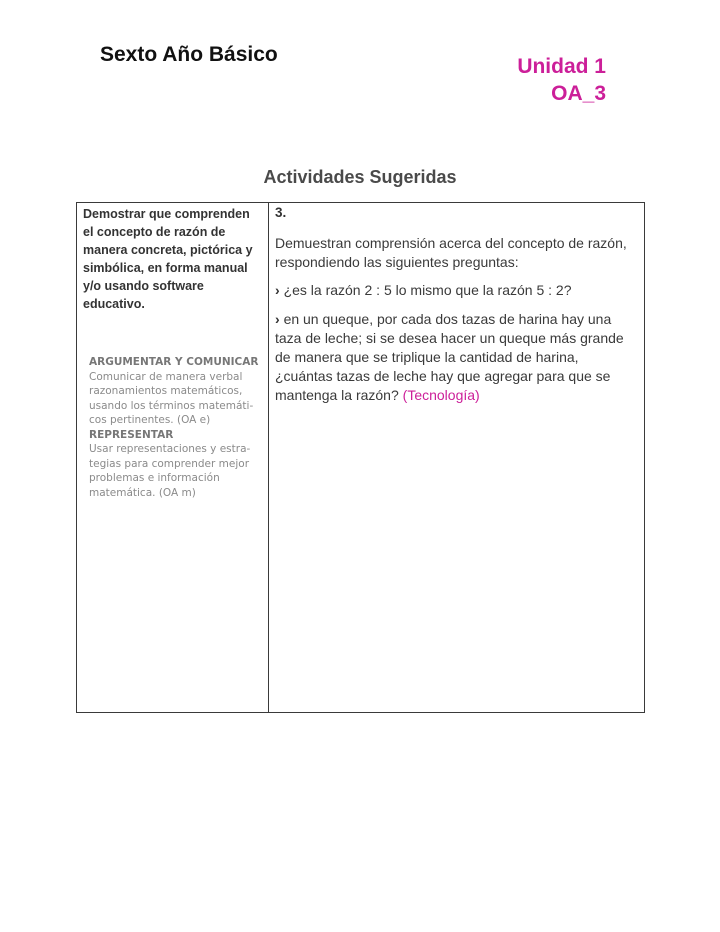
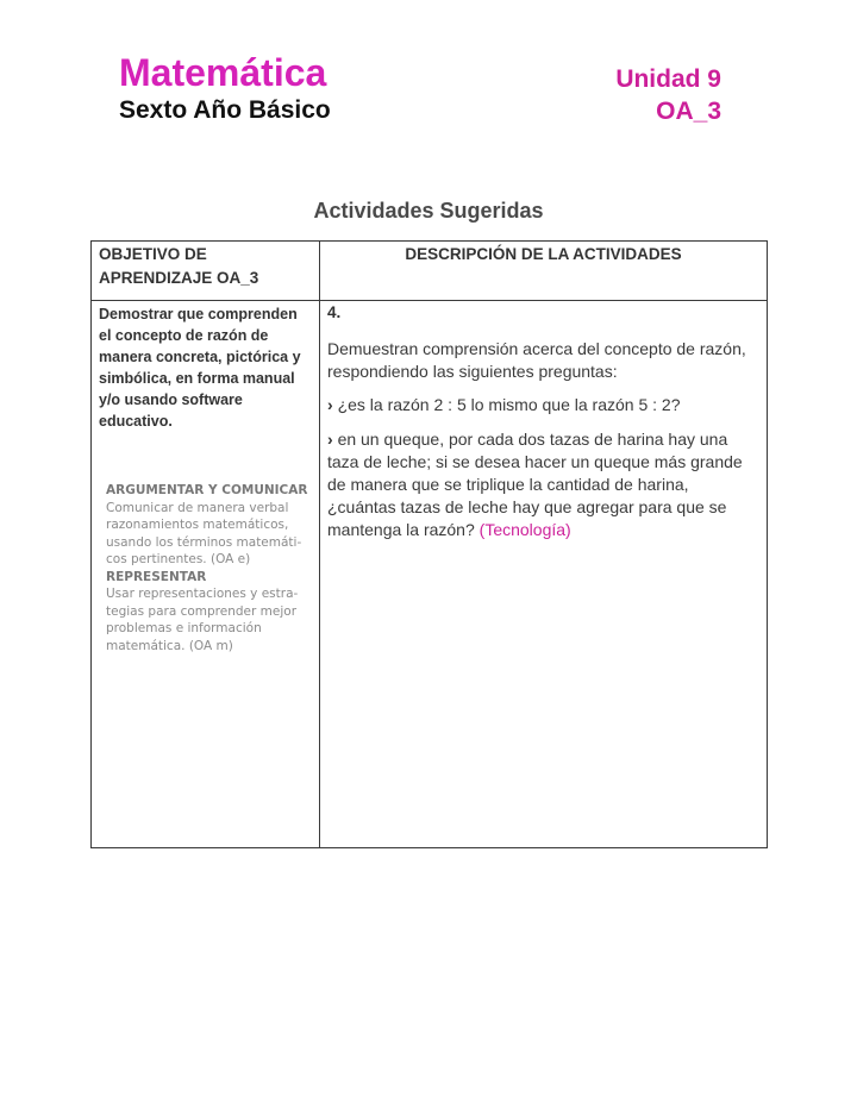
+ Matemática
  Sexto Año Básico
- Unidad 1
+ Unidad 9
  OA_3
  Actividades Sugeridas
+ OBJETIVO DE APRENDIZAJE OA_3	DESCRIPCIÓN DE LA ACTIVIDADES
- Demostrar que comprenden el concepto de razón de manera concreta, pictórica y simbólica, en forma manual y/o usando software educativo. ARGUMENTAR Y COMUNICAR Comunicar de manera verbal razonamientos matemáticos, usando los términos matemáti-cos pertinentes. (OA e) REPRESENTAR Usar representaciones y estra-tegias para comprender mejor problemas e información matemática. (OA m)	3. Demuestran comprensión acerca del concepto de razón, respondiendo las siguientes preguntas: › ¿es la razón 2 : 5 lo mismo que la razón 5 : 2? › en un queque, por cada dos tazas de harina hay una taza de leche; si se desea hacer un queque más grande de manera que se triplique la cantidad de harina, ¿cuántas tazas de leche hay que agregar para que se mantenga la razón? (Tecnología)
+ Demostrar que comprenden el concepto de razón de manera concreta, pictórica y simbólica, en forma manual y/o usando software educativo. ARGUMENTAR Y COMUNICAR Comunicar de manera verbal razonamientos matemáticos, usando los términos matemáti-cos pertinentes. (OA e) REPRESENTAR Usar representaciones y estra-tegias para comprender mejor problemas e información matemática. (OA m)	4. Demuestran comprensión acerca del concepto de razón, respondiendo las siguientes preguntas: › ¿es la razón 2 : 5 lo mismo que la razón 5 : 2? › en un queque, por cada dos tazas de harina hay una taza de leche; si se desea hacer un queque más grande de manera que se triplique la cantidad de harina, ¿cuántas tazas de leche hay que agregar para que se mantenga la razón? (Tecnología)
